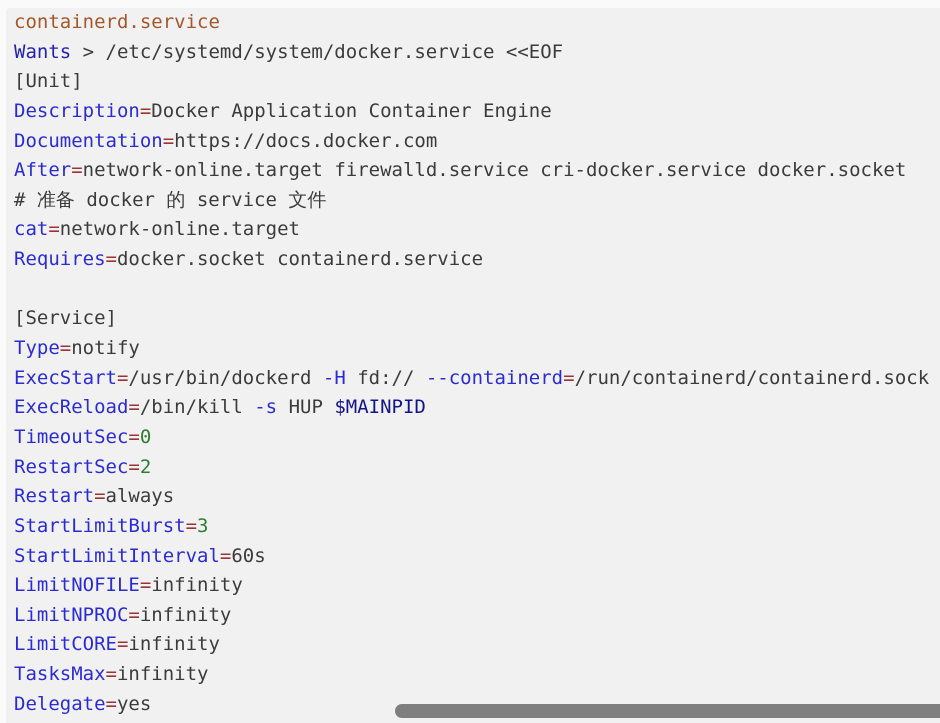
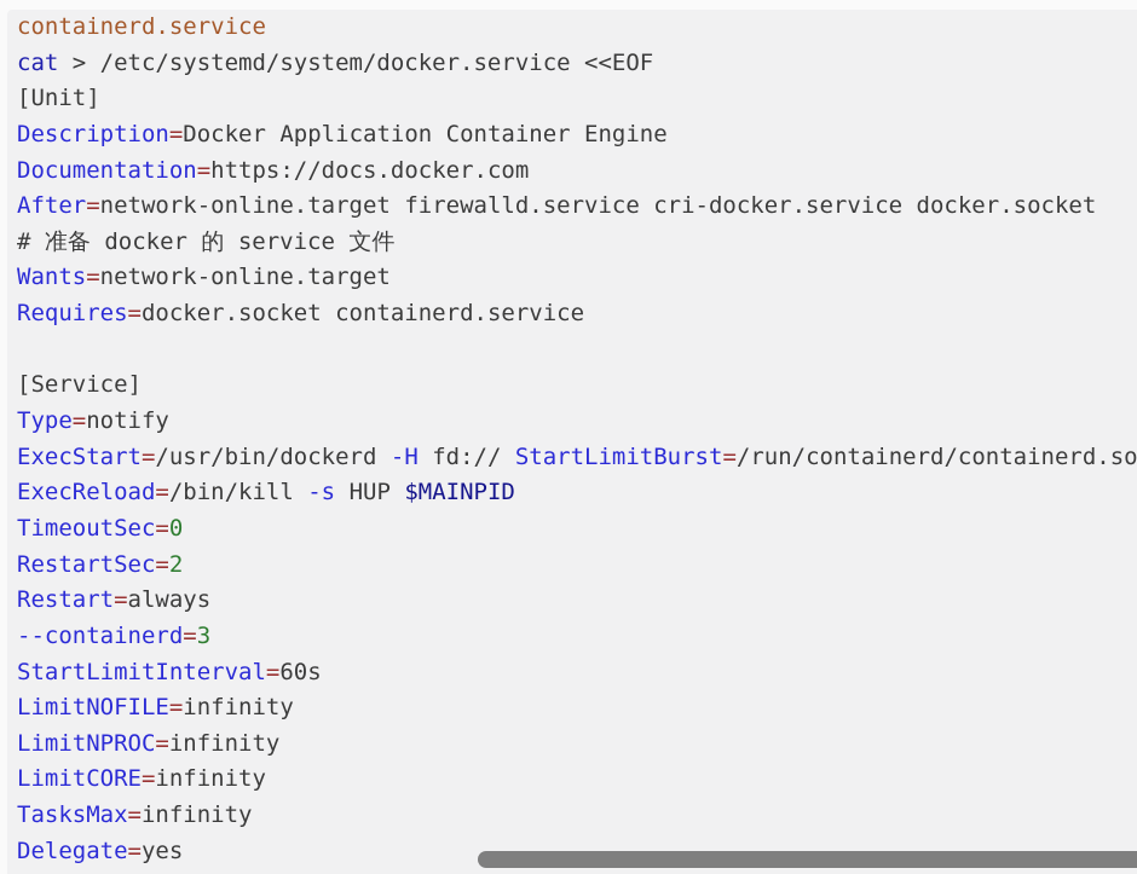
  containerd.service
- Wants > /etc/systemd/system/docker.service <<EOF
+ cat > /etc/systemd/system/docker.service <<EOF
  [Unit]
  Description=Docker Application Container Engine
  Documentation=https://docs.docker.com
  After=network-online.target firewalld.service cri-docker.service docker.socket
  # 准备 docker 的 service 文件
- cat=network-online.target
+ Wants=network-online.target
  Requires=docker.socket containerd.service
  [Service]
  Type=notify
- ExecStart=/usr/bin/dockerd -H fd:// --containerd=/run/containerd/containerd.sock
+ ExecStart=/usr/bin/dockerd -H fd:// StartLimitBurst=/run/containerd/containerd.so
  ExecReload=/bin/kill -s HUP $MAINPID
  TimeoutSec=0
  RestartSec=2
  Restart=always
- StartLimitBurst=3
+ --containerd=3
  StartLimitInterval=60s
  LimitNOFILE=infinity
  LimitNPROC=infinity
  LimitCORE=infinity
  TasksMax=infinity
  Delegate=yes
